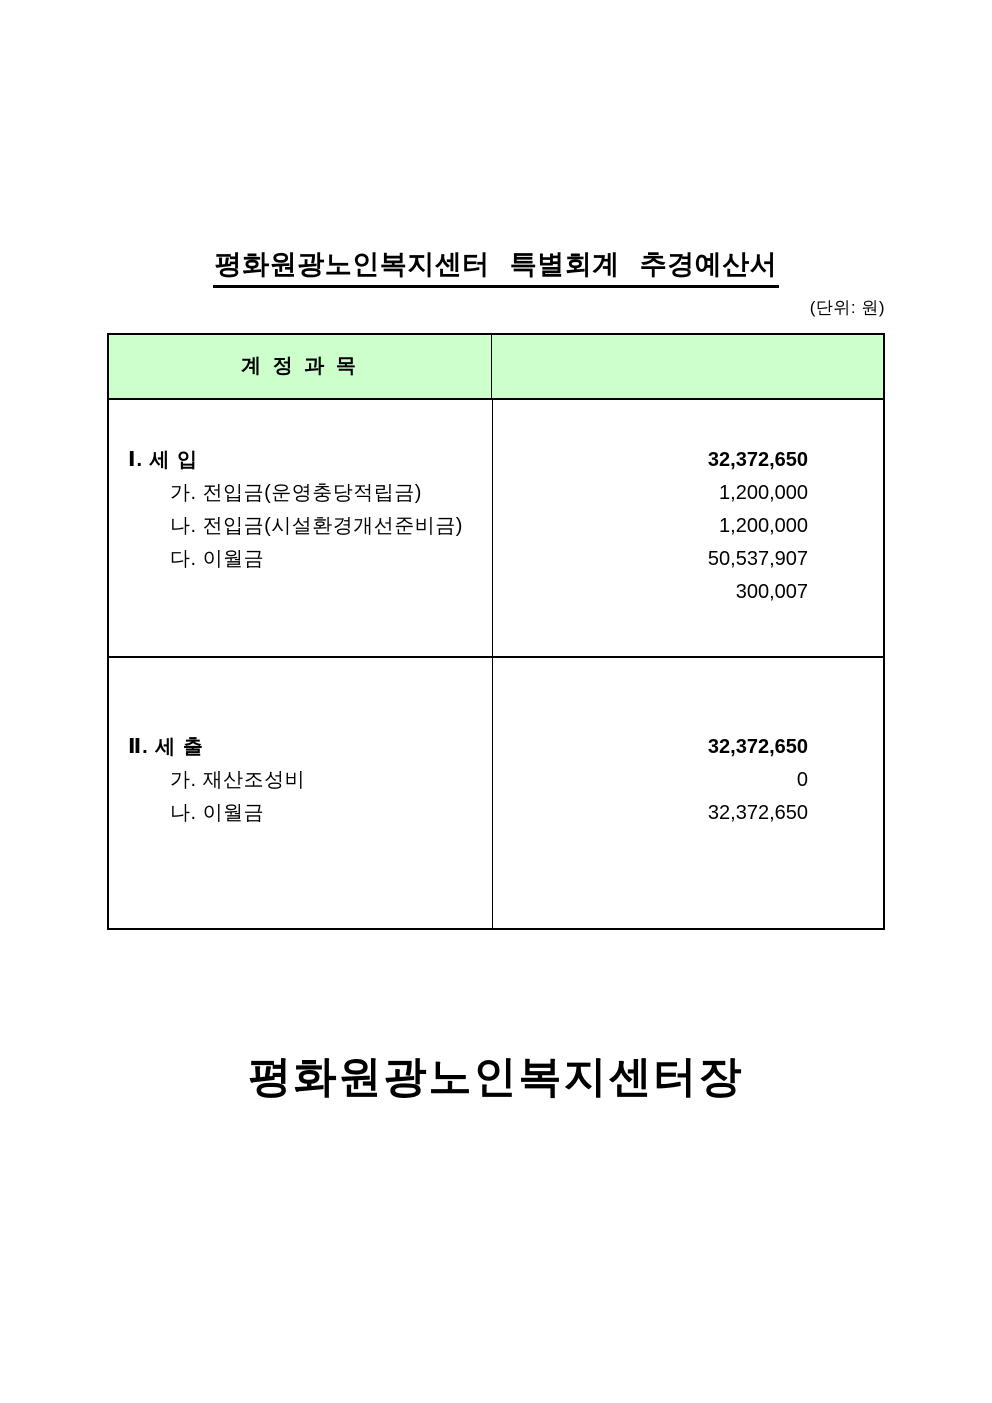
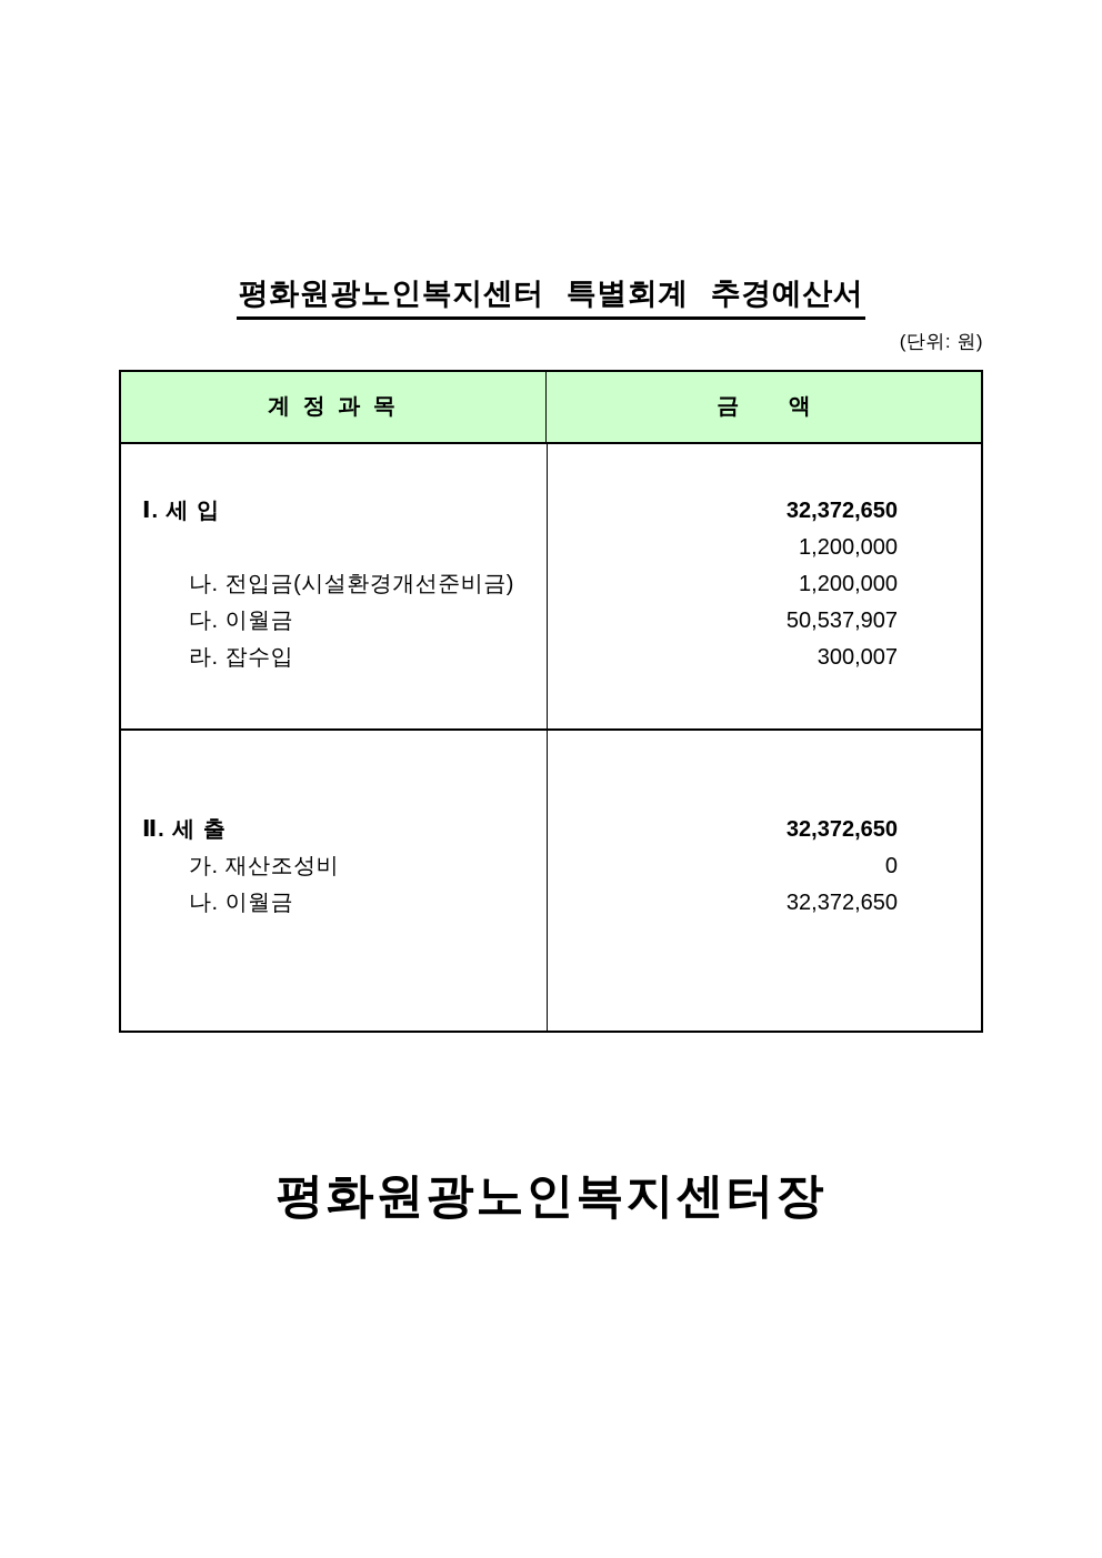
  평화원광노인복지센터 특별회계 추경예산서
  (단위: 원)
  계 정 과 목
+ 금 액
  Ⅰ. 세 입
  32,372,650
- 가. 전입금(운영충당적립금)
  1,200,000
  나. 전입금(시설환경개선준비금)
  1,200,000
  다. 이월금
  50,537,907
+ 라. 잡수입
  300,007
  Ⅱ. 세 출
  32,372,650
  가. 재산조성비
  0
  나. 이월금
  32,372,650
  평화원광노인복지센터장
